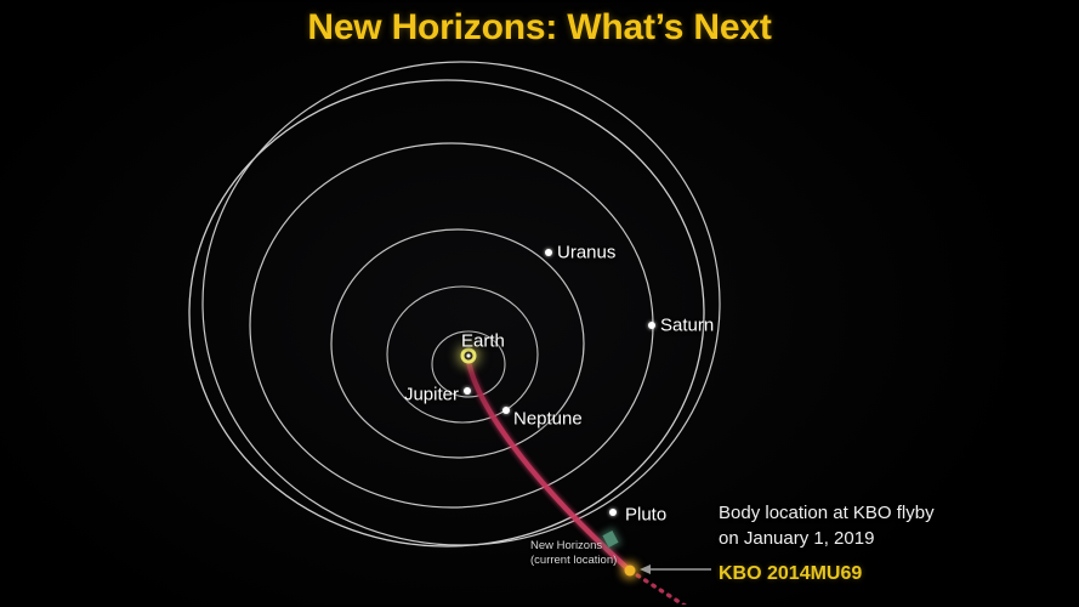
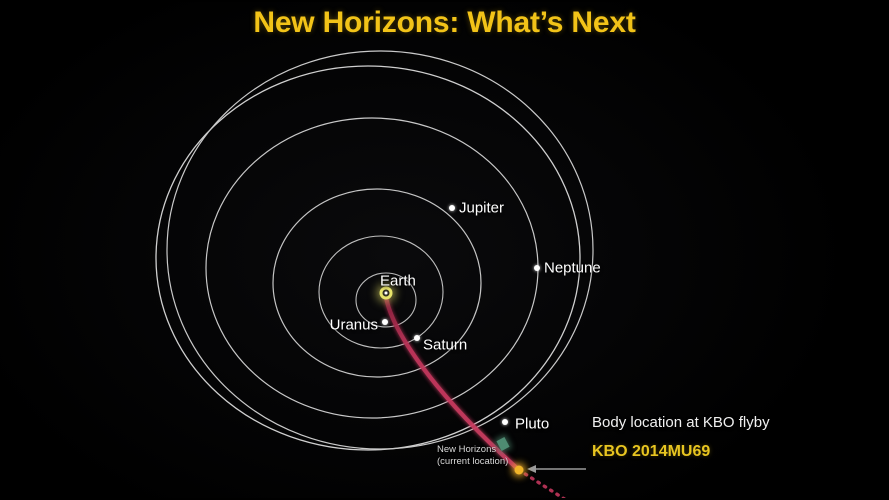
  New Horizons: What’s Next
  Earth
- Jupiter
+ Uranus
- Neptune
+ Saturn
- Uranus
+ Jupiter
- Saturn
+ Neptune
  Pluto
  New Horizons
  (current location)
  Body location at KBO flyby
- on January 1, 2019
  KBO 2014MU69
